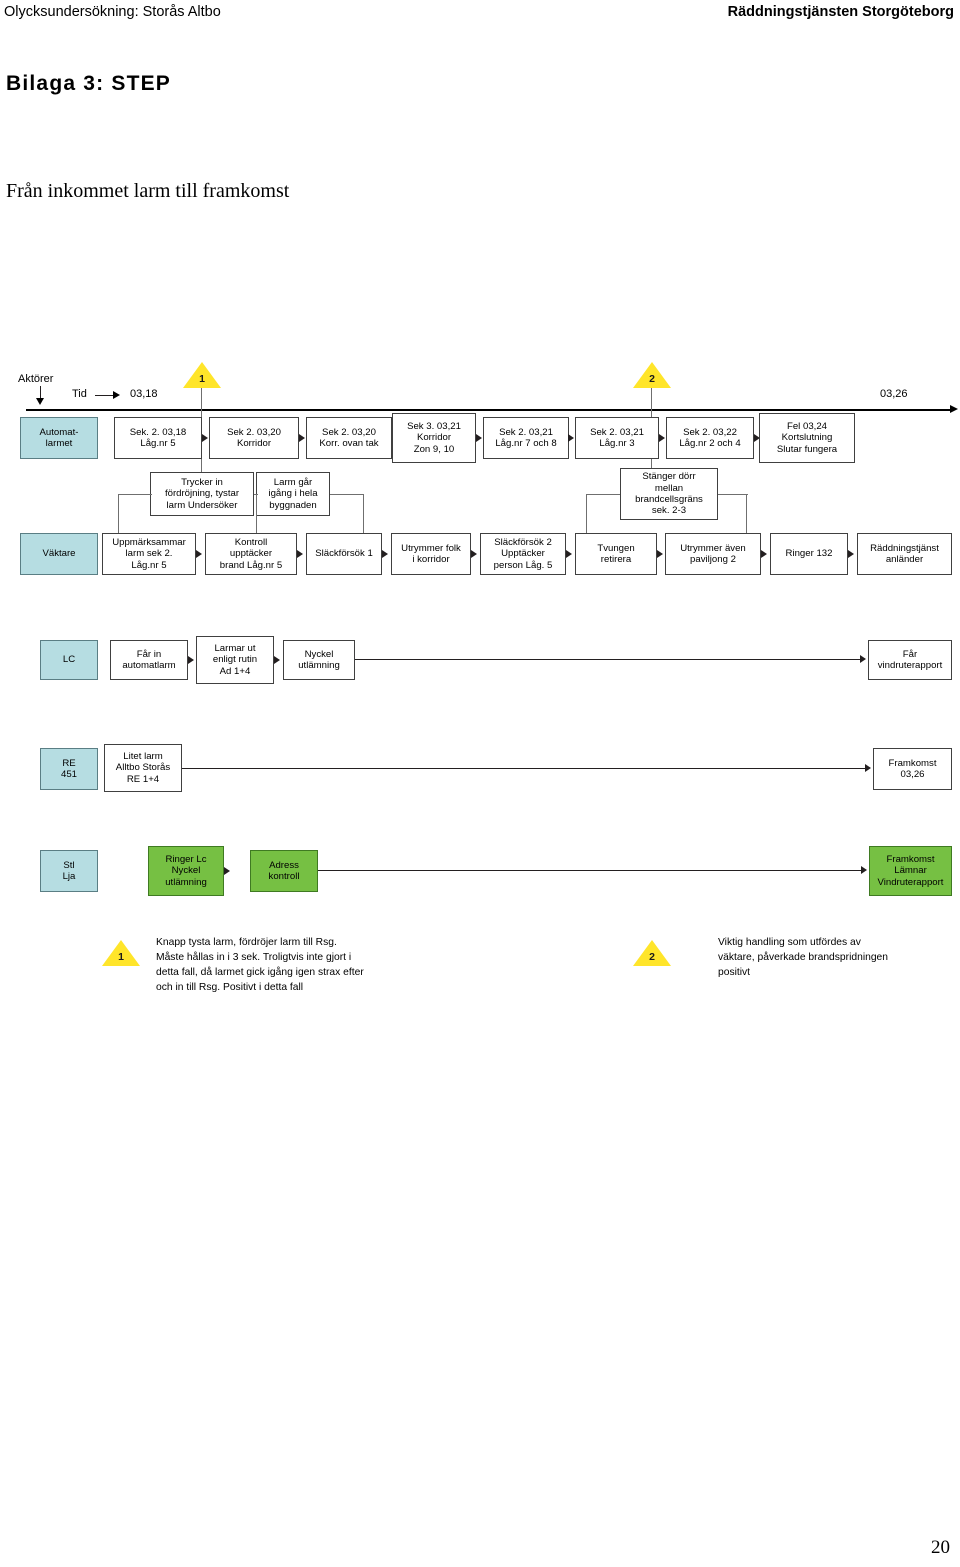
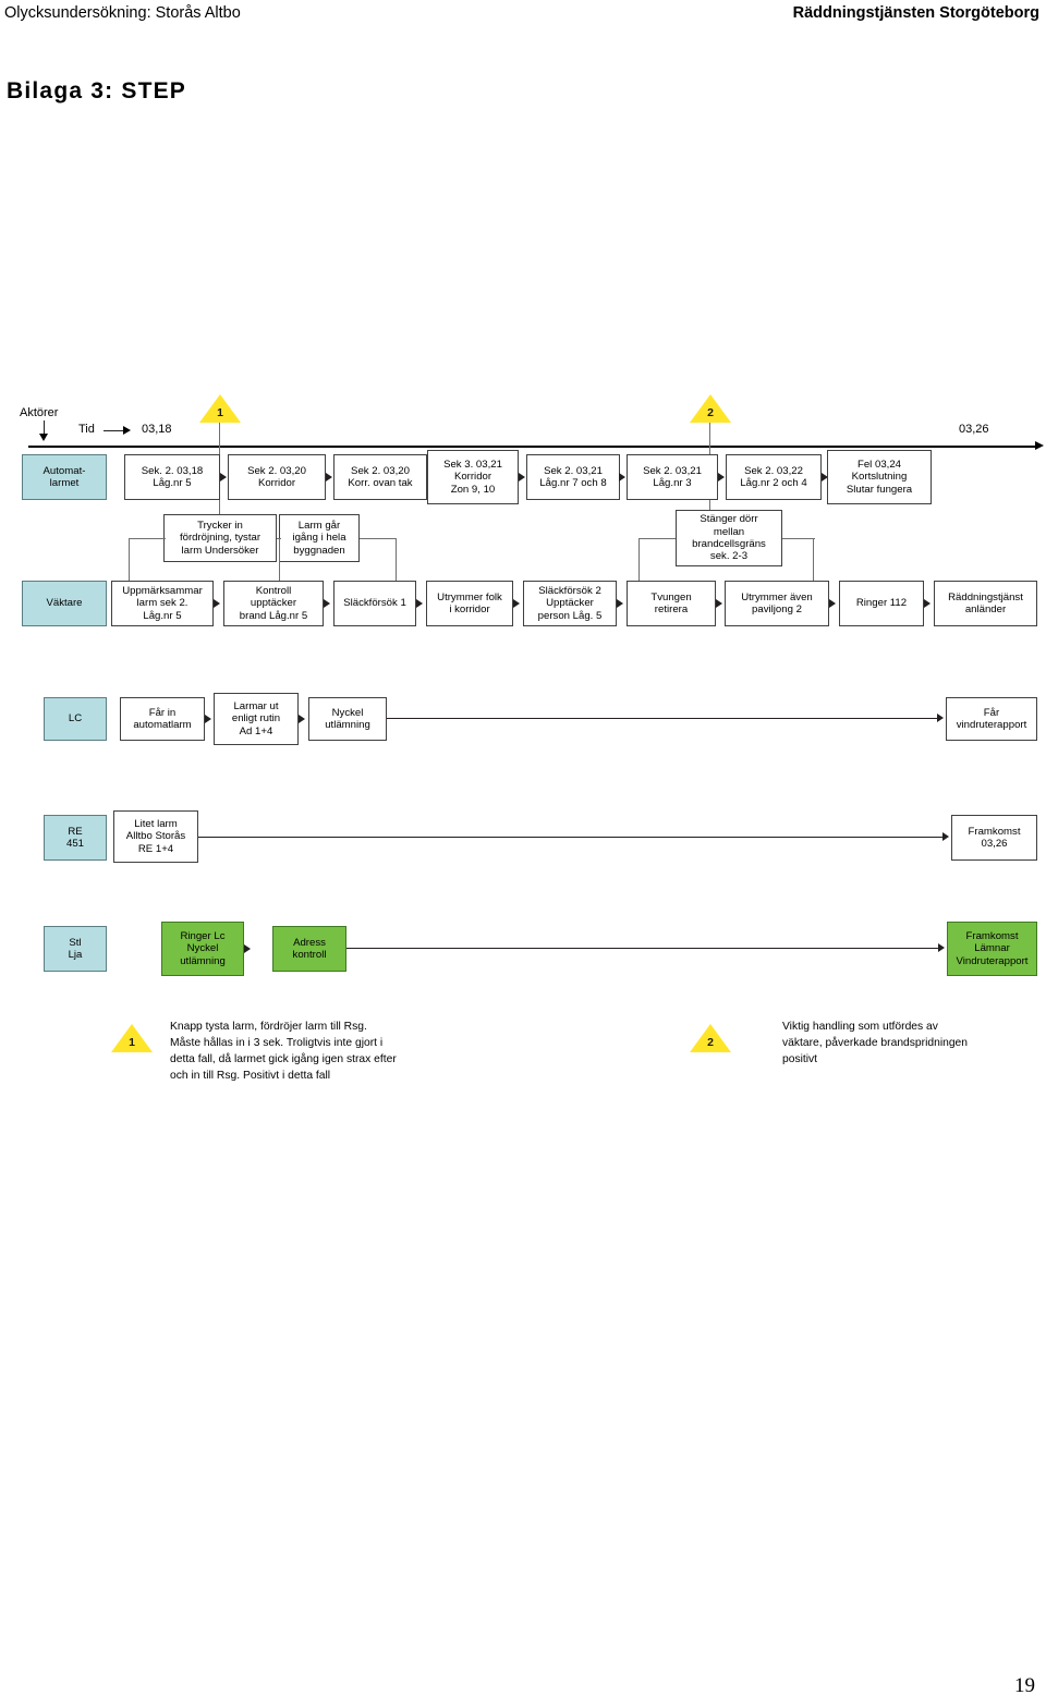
  Olycksundersökning: Storås Altbo
  Räddningstjänsten Storgöteborg
  Bilaga 3: STEP
- Från inkommet larm till framkomst
  Aktörer
  Tid
  03,18
  03,26
  1
  2
  Automat-
  larmet
  Sek. 2. 03,18
  Låg.nr 5
  Sek 2. 03,20
  Korridor
  Sek 2. 03,20
  Korr. ovan tak
  Sek 3. 03,21
  Korridor
  Zon 9, 10
  Sek 2. 03,21
  Låg.nr 7 och 8
  Sek 2. 03,21
  Låg.nr 3
  Sek 2. 03,22
  Låg.nr 2 och 4
  Fel 03,24
  Kortslutning
  Slutar fungera
  Trycker in
  fördröjning, tystar
  larm Undersöker
  Larm går
  igång i hela
  byggnaden
  Stänger dörr
  mellan
  brandcellsgräns
  sek. 2-3
  Väktare
  Uppmärksammar
  larm sek 2.
  Låg.nr 5
  Kontroll
  upptäcker
  brand Låg.nr 5
  Släckförsök 1
  Utrymmer folk
  i korridor
  Släckförsök 2
  Upptäcker
  person Låg. 5
  Tvungen
  retirera
  Utrymmer även
  paviljong 2
- Ringer 132
+ Ringer 112
  Räddningstjänst
  anländer
  LC
  Får in
  automatlarm
  Larmar ut
  enligt rutin
  Ad 1+4
  Nyckel
  utlämning
  Får
  vindruterapport
  RE
  451
  Litet larm
  Alltbo Storås
  RE 1+4
  Framkomst
  03,26
  Stl
  Lja
  Ringer Lc
  Nyckel
  utlämning
  Adress
  kontroll
  Framkomst
  Lämnar
  Vindruterapport
  1
  Knapp tysta larm, fördröjer larm till Rsg.
  Måste hållas in i 3 sek. Troligtvis inte gjort i
  detta fall, då larmet gick igång igen strax efter
  och in till Rsg. Positivt i detta fall
  2
  Viktig handling som utfördes av
  väktare, påverkade brandspridningen
  positivt
- 20
+ 19
